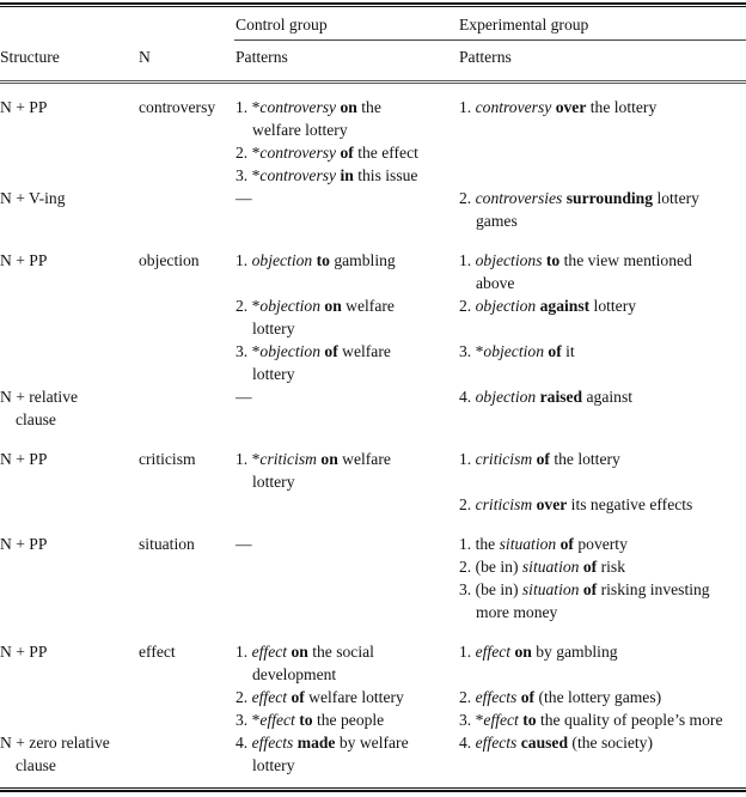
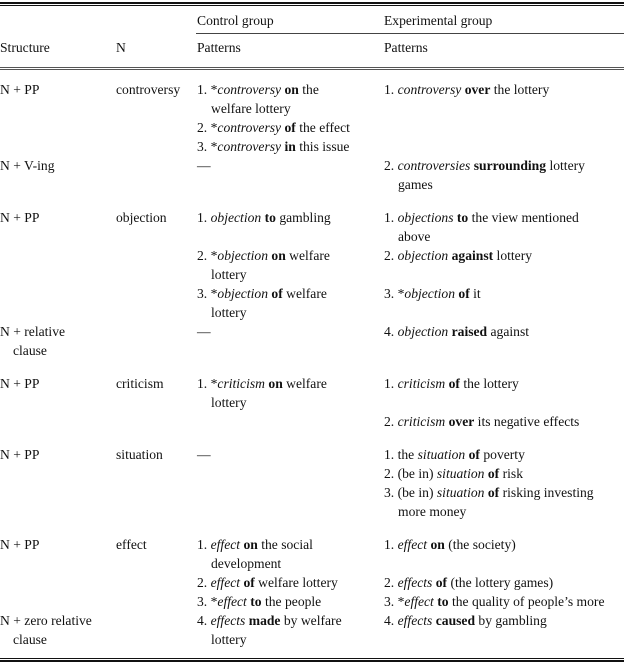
  Control group
  Experimental group
  Structure
  N
  Patterns
  Patterns
  N + PP
  controversy
  1. *controversy on the
  welfare lottery
  2. *controversy of the effect
  3. *controversy in this issue
  1. controversy over the lottery
  N + V-ing
  —
  2. controversies surrounding lottery
  games
  N + PP
  objection
  1. objection to gambling
  2. *objection on welfare
  lottery
  3. *objection of welfare
  lottery
  1. objections to the view mentioned
  above
  2. objection against lottery
  3. *objection of it
  N + relative
  clause
  —
  4. objection raised against
  N + PP
  criticism
  1. *criticism on welfare
  lottery
  1. criticism of the lottery
  2. criticism over its negative effects
  N + PP
  situation
  —
  1. the situation of poverty
  2. (be in) situation of risk
  3. (be in) situation of risking investing
  more money
  N + PP
  effect
  1. effect on the social
  development
  2. effect of welfare lottery
  3. *effect to the people
- 1. effect on by gambling
+ 1. effect on (the society)
  2. effects of (the lottery games)
  3. *effect to the quality of people’s more
  N + zero relative
  clause
  4. effects made by welfare
  lottery
- 4. effects caused (the society)
+ 4. effects caused by gambling
